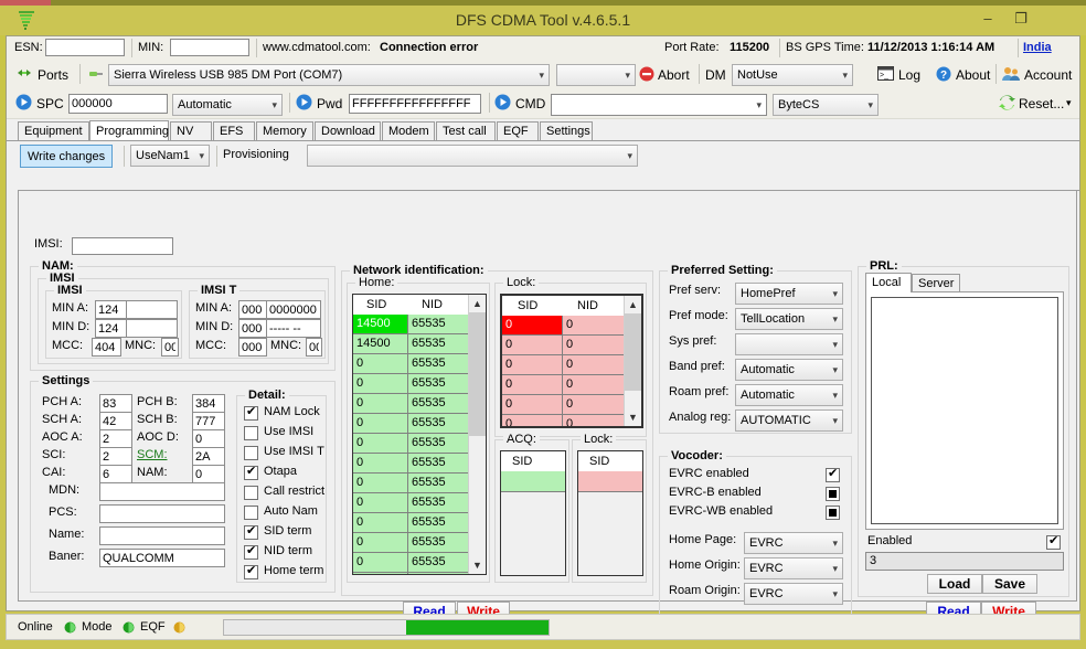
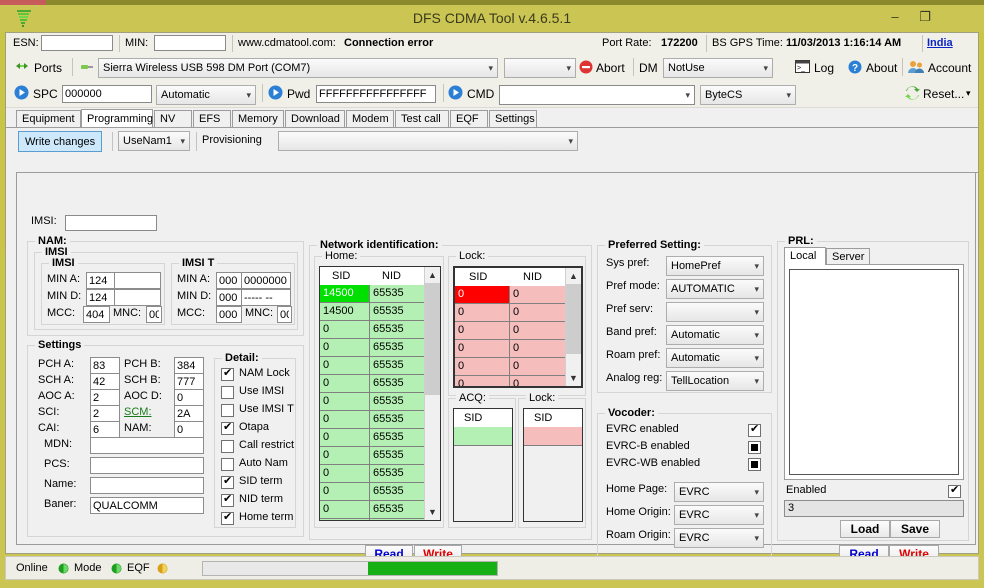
  DFS CDMA Tool v.4.6.5.1
  –
  ❐
  ESN:
  MIN:
  www.cdmatool.com:
  Connection error
  Port Rate:
- 115200
+ 172200
  BS GPS Time:
- 11/12/2013 1:16:14 AM
+ 11/03/2013 1:16:14 AM
  India
  Ports
- Sierra Wireless USB 985 DM Port (COM7)
+ Sierra Wireless USB 598 DM Port (COM7)
  ▾
  ▾
  Abort
  DM
  NotUse
  ▾
  Log
  ?
  About
  Account
  SPC
  000000
  Automatic
  ▾
  Pwd
  FFFFFFFFFFFFFFFF
  CMD
  ▾
  ByteCS
  ▾
  Reset...
  ▾
  Equipment
  Programming
  NV
  EFS
  Memory
  Download
  Modem
  Test call
  EQF
  Settings
  Write changes
  UseNam1
  ▾
  Provisioning
  ▾
  IMSI:
  NAM:
  IMSI
  IMSI
  MIN A:
  124
  MIN D:
  124
  MCC:
  404
  MNC:
  00
  IMSI T
  MIN A:
  000
  0000000
  MIN D:
  000
  ----- --
  MCC:
  000
  MNC:
  Settings
  PCH A:
  83
  PCH B:
  384
  SCH A:
  42
  SCH B:
  777
  AOC A:
  2
  AOC D:
  0
  SCI:
  2
  SCM:
  2A
  CAI:
  6
  NAM:
  0
  MDN:
  PCS:
  Name:
  Baner:
  QUALCOMM
  Detail:
  NAM Lock
  Use IMSI
  Use IMSI T
  Otapa
  Call restrict
  Auto Nam
  SID term
  NID term
  Home term
  Network identification:
  Home:
  SID
  NID
  14500
  65535
  14500
  65535
  0
  65535
  0
  65535
  0
  65535
  0
  65535
  0
  65535
  0
  65535
  0
  65535
  0
  65535
  0
  65535
  0
  65535
  0
  65535
  ▲
  ▼
  Lock:
  SID
  NID
  0
  0
  0
  0
  0
  0
  0
  0
  0
  0
  0
  0
  ▲
  ▼
  ACQ:
  SID
  Lock:
  SID
  Read
  Write
  Preferred Setting:
- Pref serv:
+ Sys pref:
  HomePref
  ▾
  Pref mode:
- TellLocation
+ AUTOMATIC
  ▾
- Sys pref:
+ Pref serv:
  ▾
  Band pref:
  Automatic
  ▾
  Roam pref:
  Automatic
  ▾
  Analog reg:
- AUTOMATIC
+ TellLocation
  ▾
  Vocoder:
  EVRC enabled
  EVRC-B enabled
  EVRC-WB enabled
  Home Page:
  EVRC
  ▾
  Home Origin:
  EVRC
  ▾
  Roam Origin:
  EVRC
  ▾
  PRL:
  Local
  Server
  Enabled
  3
  Load
  Save
  Read
  Write
  Online
  Mode
  EQF
